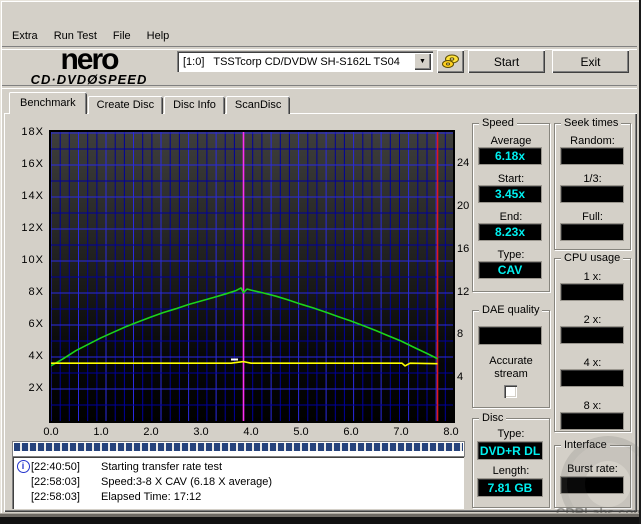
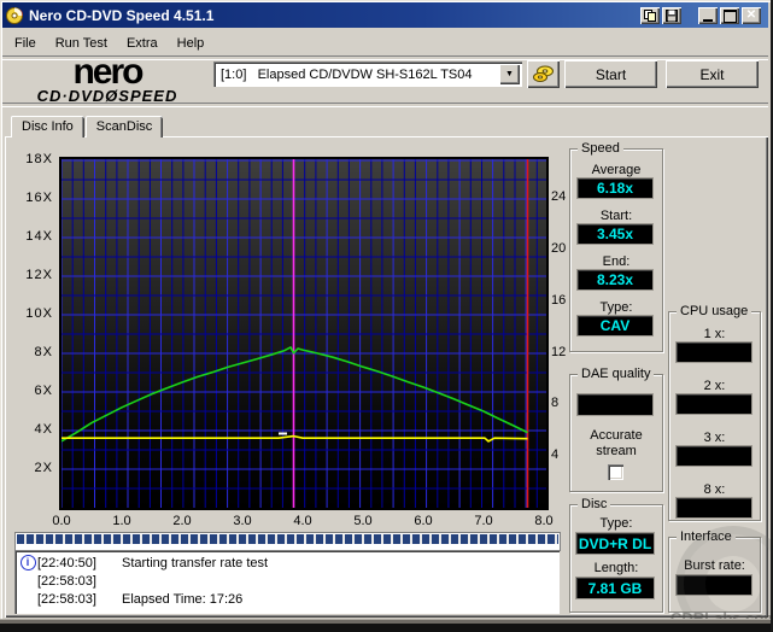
+ Nero CD-DVD Speed 4.51.1
+ ✕
- Extra
+ File
  Run Test
- File
+ Extra
  Help
  nero
  CD·DVDØSPEED
- [1:0] TSSTcorp CD/DVDW SH-S162L TS04
+ [1:0] Elapsed CD/DVDW SH-S162L TS04
  Start
  Exit
- Benchmark
- Create Disc
  Disc Info
  ScanDisc
  18X
  16X
  14X
  12X
  10X
  8X
  6X
  4X
  2X
  24
  20
  16
  12
  8
  4
  0.0
  1.0
  2.0
  3.0
  4.0
  5.0
  6.0
  7.0
  8.0
  i
  [22:40:50]
  Starting transfer rate test
  [22:58:03]
- Speed:3-8 X CAV (6.18 X average)
  [22:58:03]
- Elapsed Time: 17:12
+ Elapsed Time: 17:26
  Speed
  Average
  6.18x
  Start:
  3.45x
  End:
  8.23x
  Type:
  CAV
- Seek times
- Random:
- 1/3:
- Full:
  CPU usage
  1 x:
  2 x:
- 4 x:
+ 3 x:
  8 x:
  DAE quality
  Accurate
  stream
  Disc
  Type:
  DVD+R DL
  Length:
  7.81 GB
  Interface
  Burst rate:
